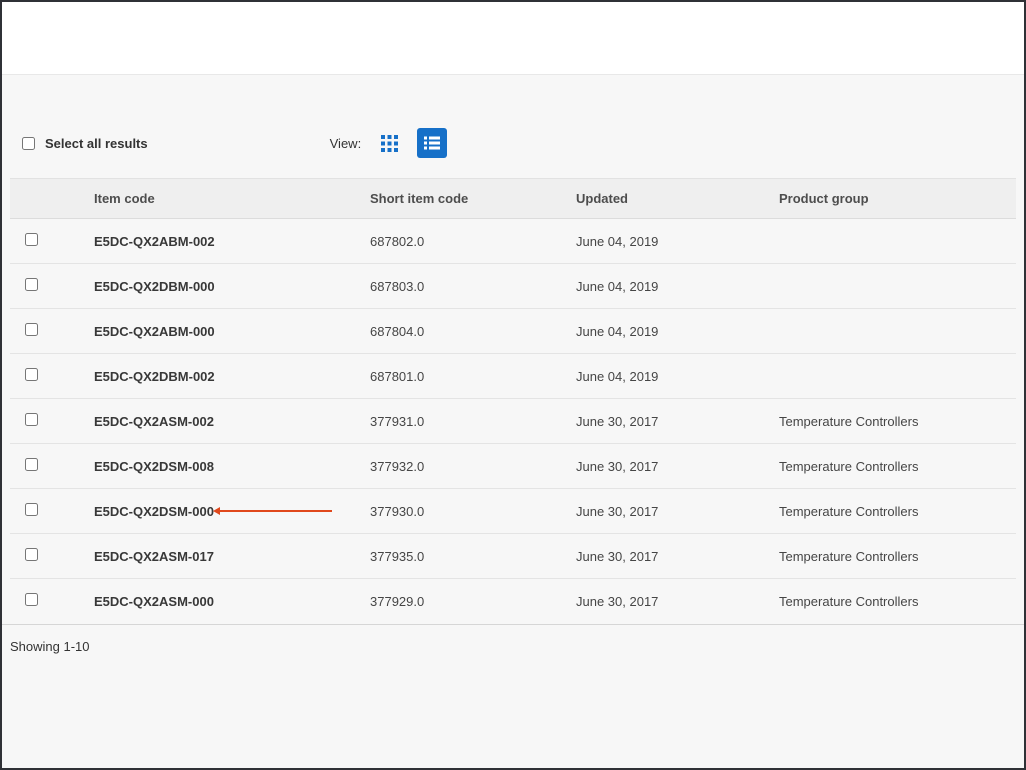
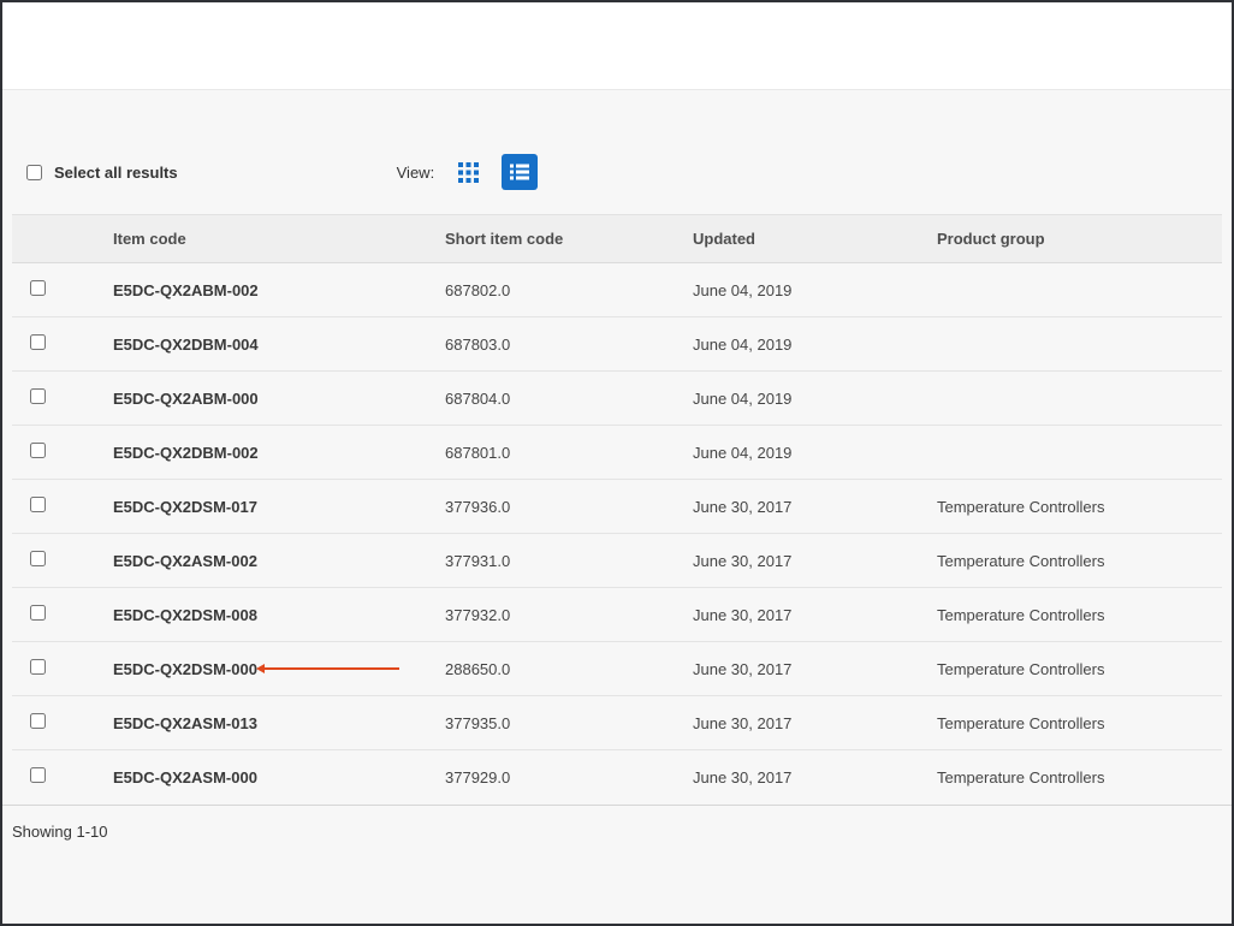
  Select all results
  View:
  	Item code	Short item code	Updated	Product group
  	E5DC-QX2ABM-002	687802.0	June 04, 2019
- 	E5DC-QX2DBM-000	687803.0	June 04, 2019
+ 	E5DC-QX2DBM-004	687803.0	June 04, 2019
  	E5DC-QX2ABM-000	687804.0	June 04, 2019
  	E5DC-QX2DBM-002	687801.0	June 04, 2019
+ 	E5DC-QX2DSM-017	377936.0	June 30, 2017	Temperature Controllers
  	E5DC-QX2ASM-002	377931.0	June 30, 2017	Temperature Controllers
  	E5DC-QX2DSM-008	377932.0	June 30, 2017	Temperature Controllers
- 	E5DC-QX2DSM-000	377930.0	June 30, 2017	Temperature Controllers
+ 	E5DC-QX2DSM-000	288650.0	June 30, 2017	Temperature Controllers
- 	E5DC-QX2ASM-017	377935.0	June 30, 2017	Temperature Controllers
+ 	E5DC-QX2ASM-013	377935.0	June 30, 2017	Temperature Controllers
  	E5DC-QX2ASM-000	377929.0	June 30, 2017	Temperature Controllers
  Showing 1-10
